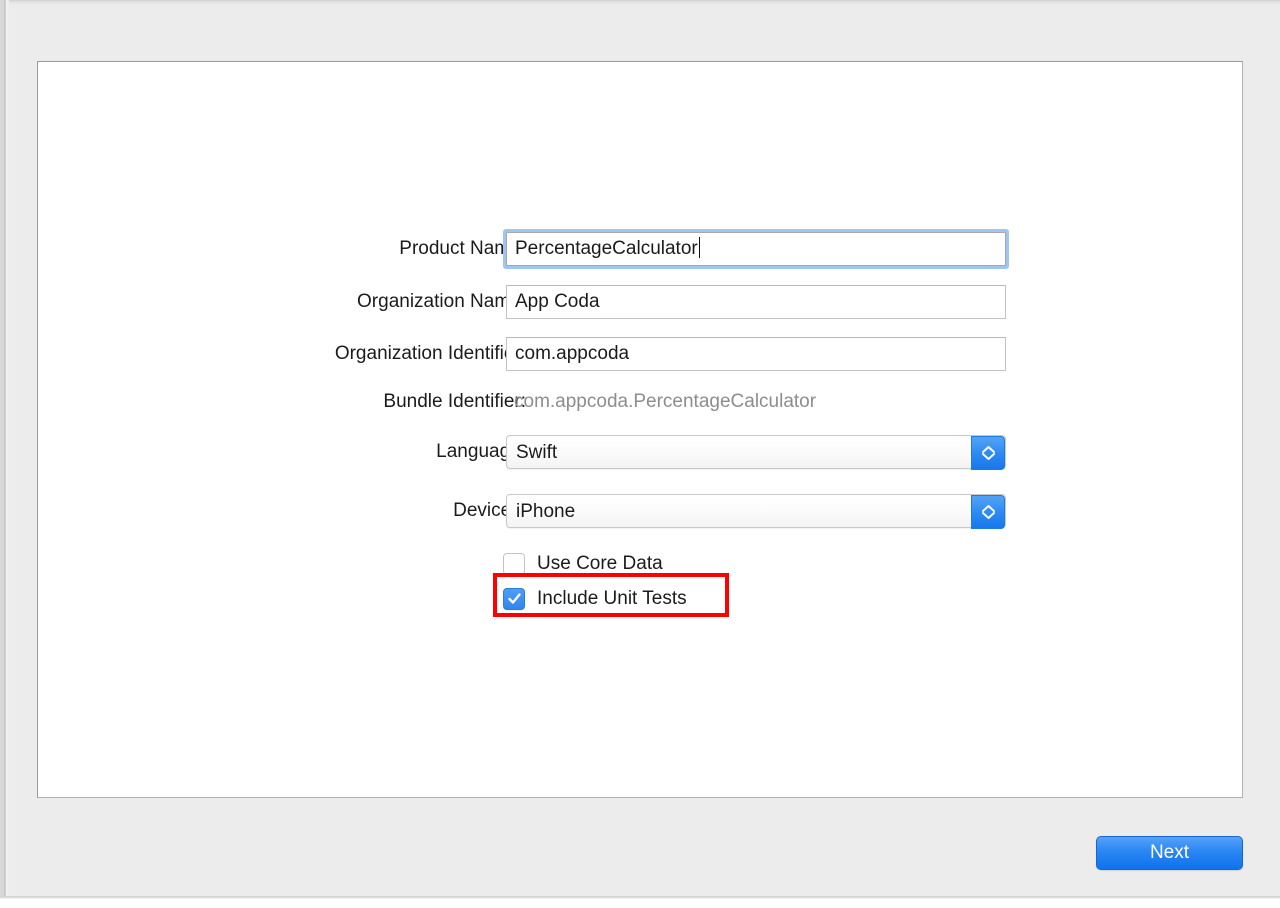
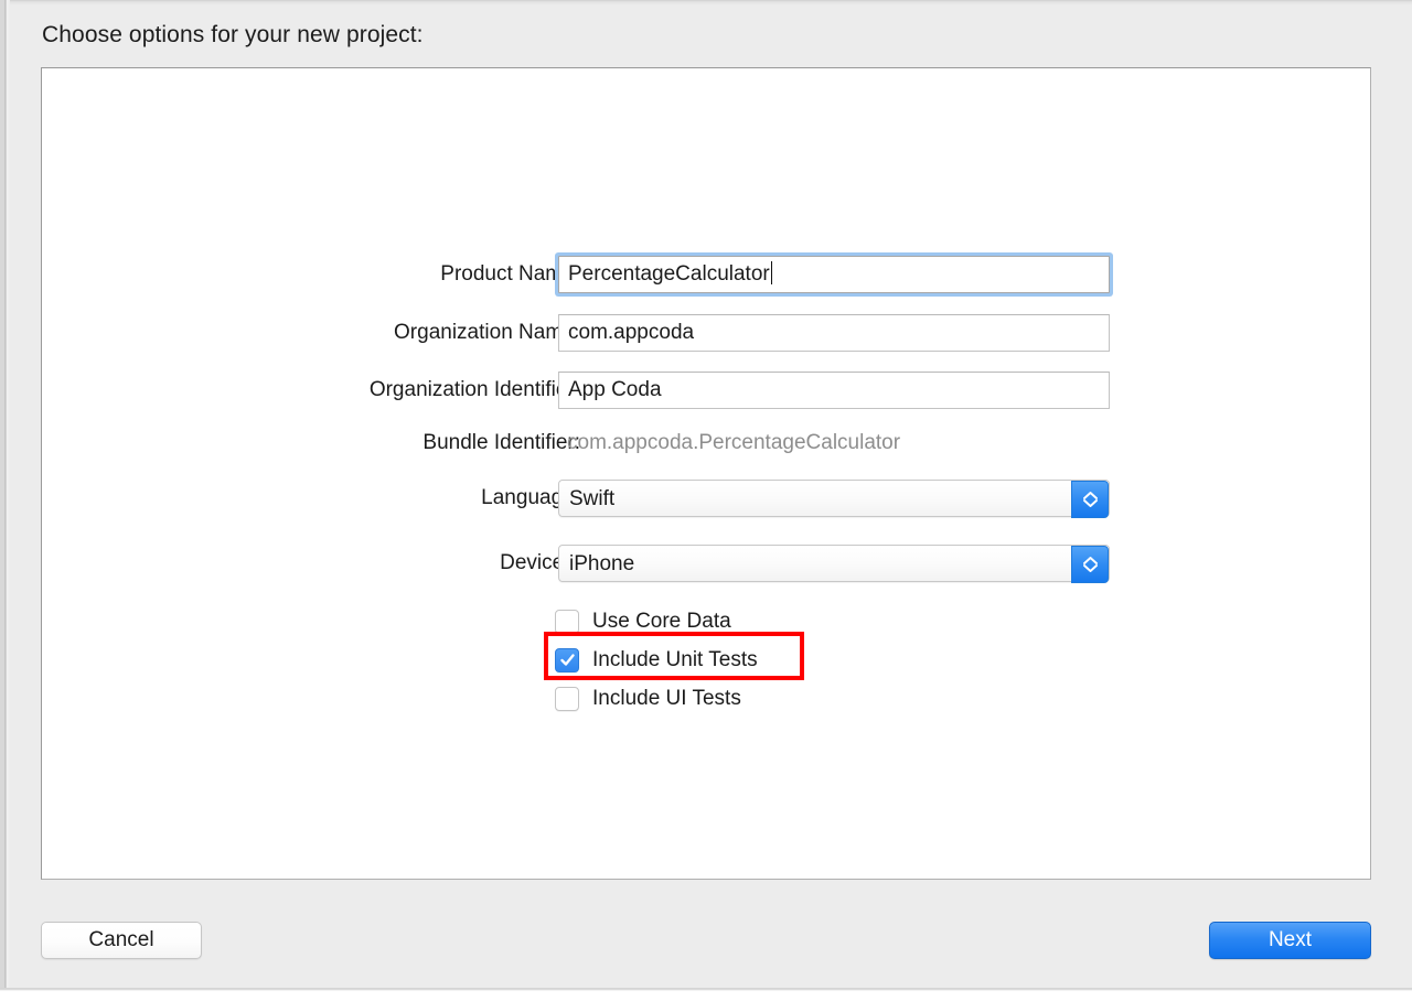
+ Choose options for your new project:
  Product Nam
  PercentageCalculator
  Organization Nam
- App Coda
+ com.appcoda
  Organization Identifi
- com.appcoda
+ App Coda
  Bundle Identifier:
  com.appcoda.PercentageCalculator
  Languag
  Swift
  iPhone
  Use Core Data
  Include Unit Tests
+ Include UI Tests
+ Cancel
  Next
